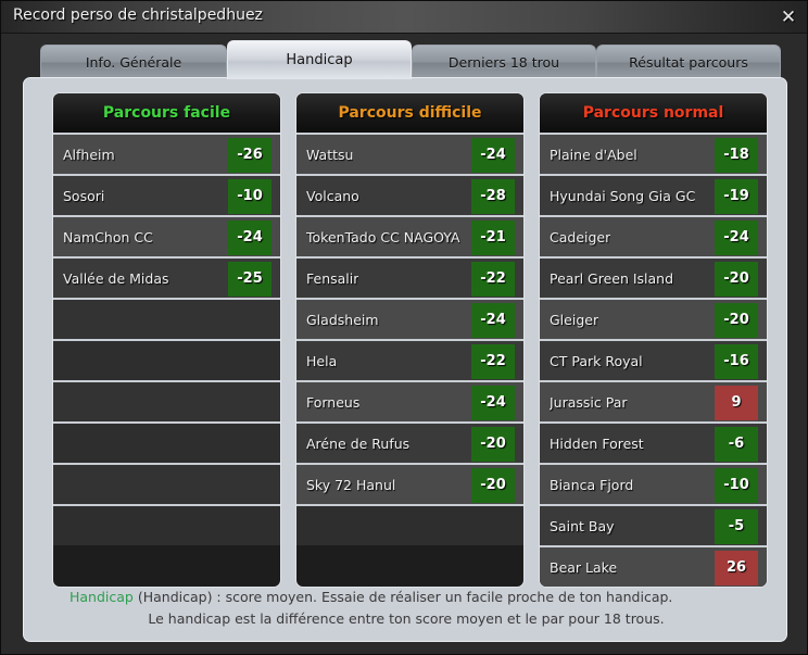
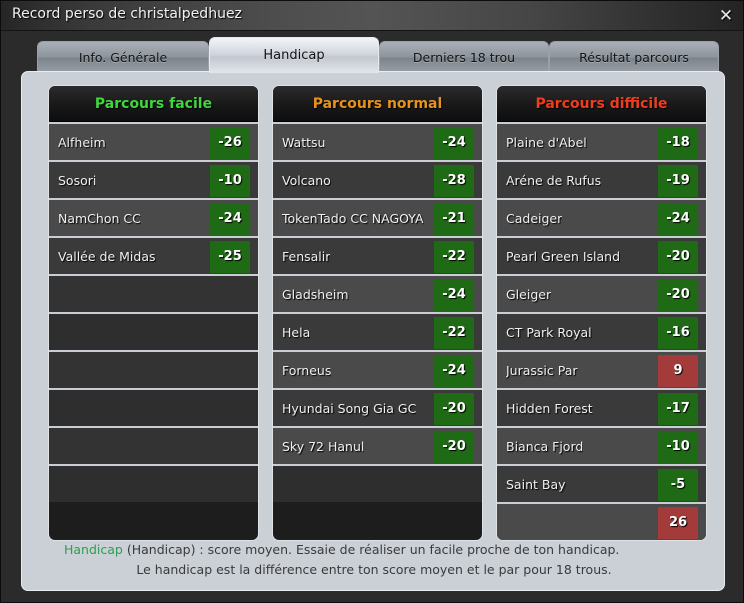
  Record perso de christalpedhuez
  ✕
  Info. Générale
  Handicap
  Derniers 18 trou
  Résultat parcours
  Parcours facile
  Alfheim
  -26
  Sosori
  -10
  NamChon CC
  -24
  Vallée de Midas
  -25
- Parcours difficile
+ Parcours normal
  Wattsu
  -24
  Volcano
  -28
  TokenTado CC NAGOYA
  -21
  Fensalir
  -22
  Gladsheim
  -24
  Hela
  -22
  Forneus
  -24
- Aréne de Rufus
+ Hyundai Song Gia GC
  -20
  Sky 72 Hanul
  -20
- Parcours normal
+ Parcours difficile
  Plaine d'Abel
  -18
- Hyundai Song Gia GC
+ Aréne de Rufus
  -19
  Cadeiger
  -24
  Pearl Green Island
  -20
  Gleiger
  -20
  CT Park Royal
  -16
  Jurassic Par
  9
  Hidden Forest
- -6
+ -17
  Bianca Fjord
  -10
  Saint Bay
  -5
- Bear Lake
  26
  Handicap (Handicap) : score moyen. Essaie de réaliser un facile proche de ton handicap.
  Le handicap est la différence entre ton score moyen et le par pour 18 trous.
